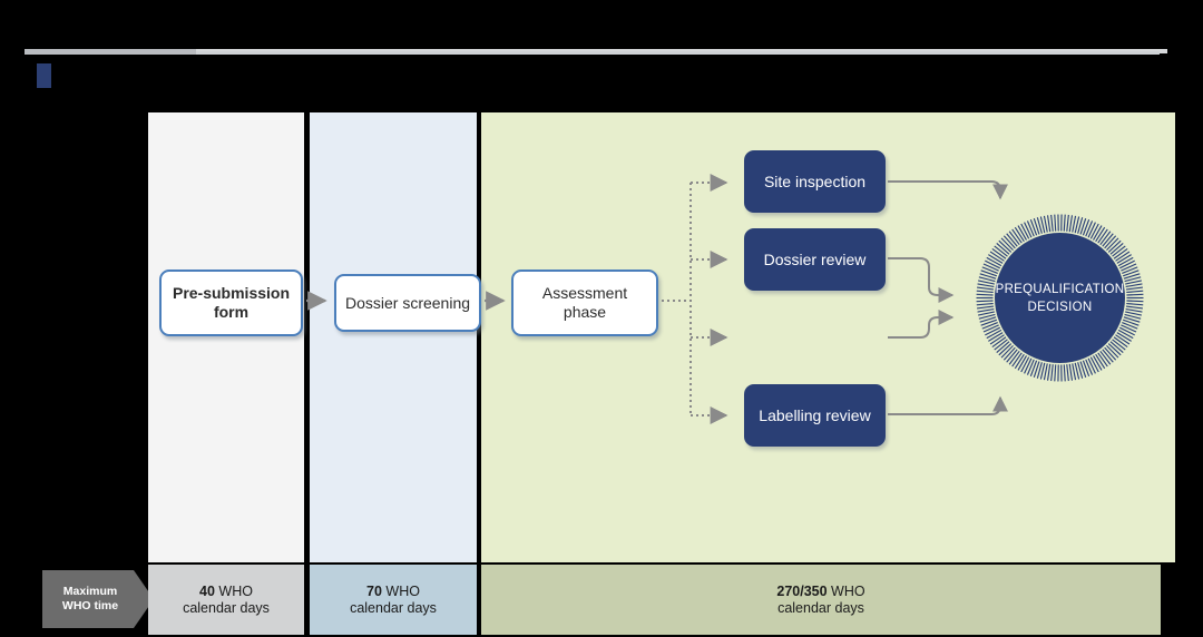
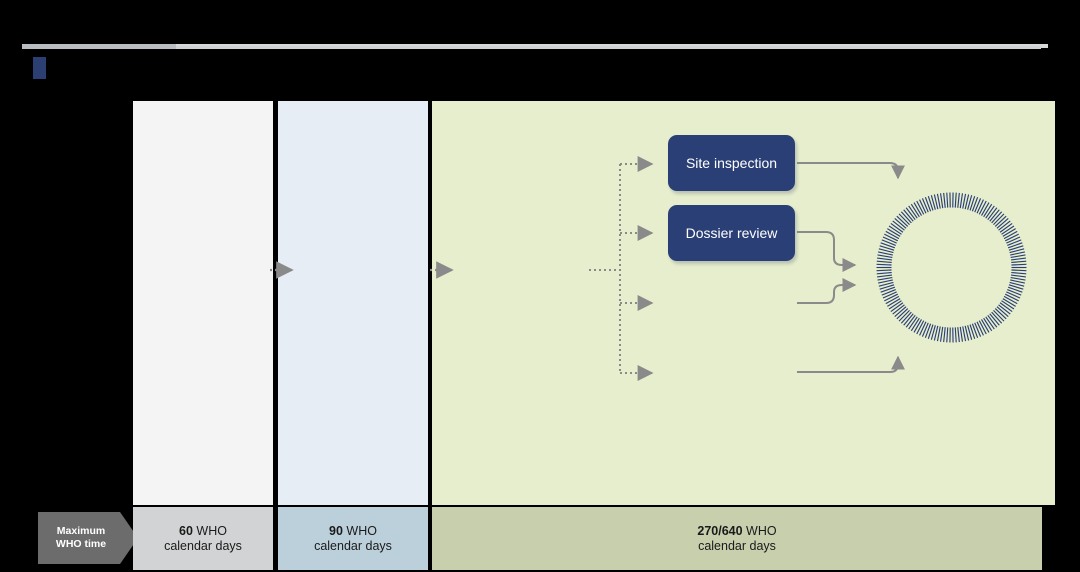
- Pre-submission
- form
- Dossier screening
- Assessment
- phase
  Site inspection
  Dossier review
- Labelling review
- PREQUALIFICATION
- DECISION
  Maximum
  WHO time
- 40 WHO
+ 60 WHO
  calendar days
- 70 WHO
+ 90 WHO
  calendar days
- 270/350 WHO
+ 270/640 WHO
  calendar days
